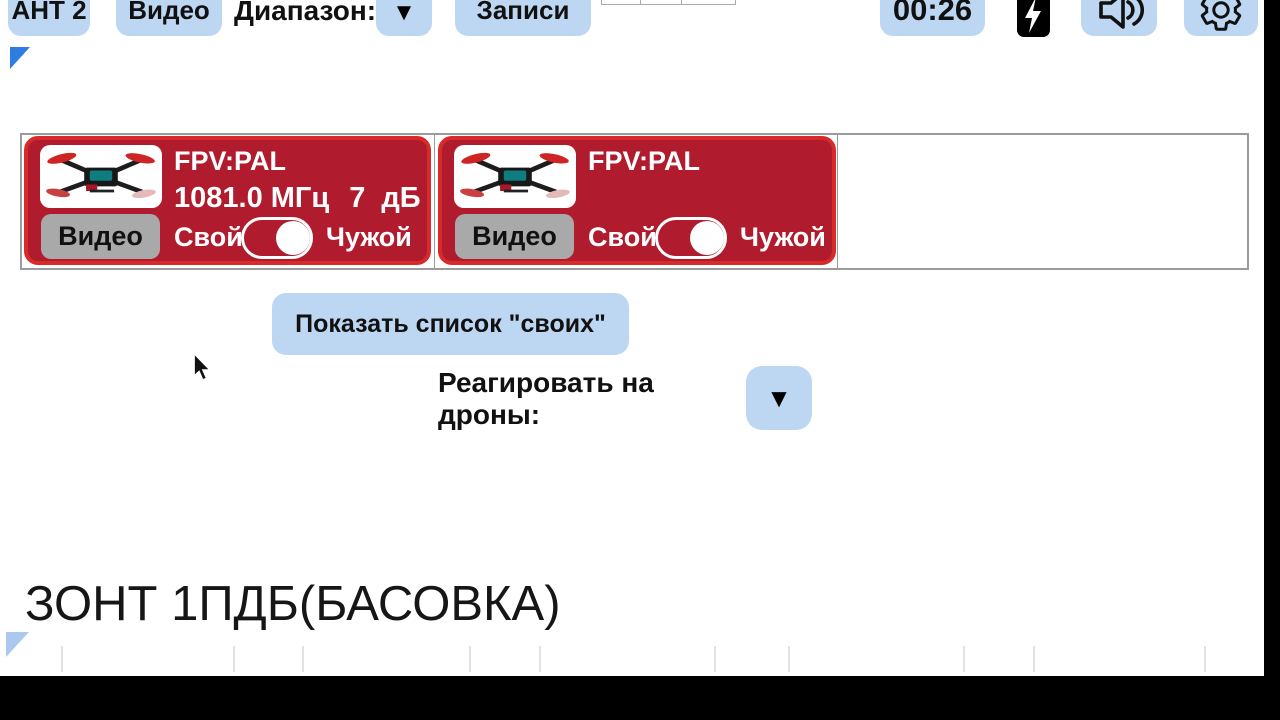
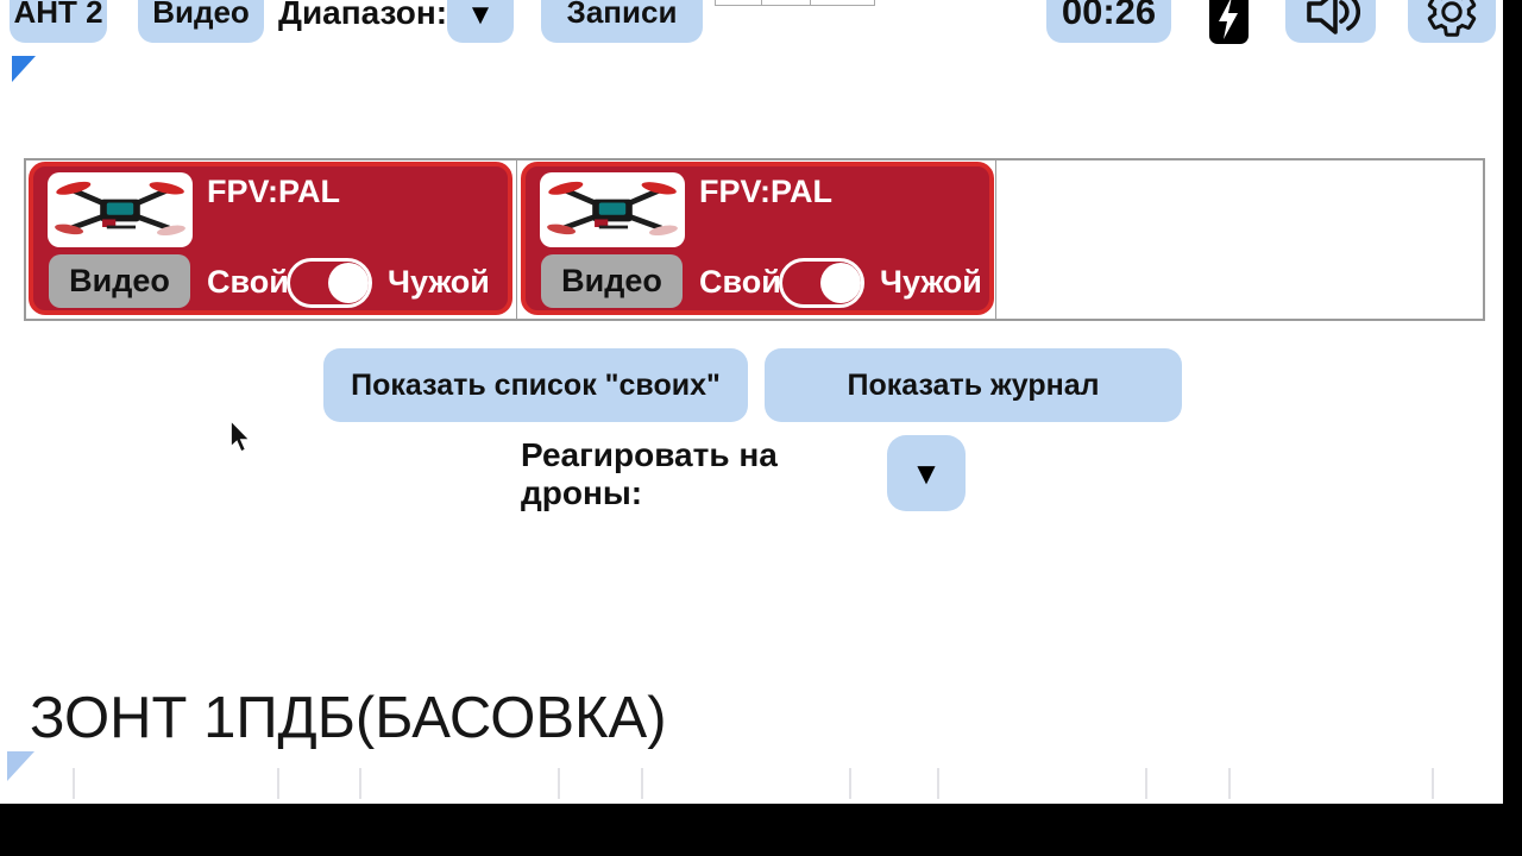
  АНТ 2
  Видео
  Диапазон:
  ▼
  Записи
  00:26
  FPV:PAL
- 1081.0 МГц 7 дБ
  Видео
  Свой
  Чужой
  FPV:PAL
  Видео
  Свой
  Чужой
  Показать список "своих"
+ Показать журнал
  Реагировать на дроны:
  ▼
  ЗОНТ 1ПДБ(БАСОВКА)
